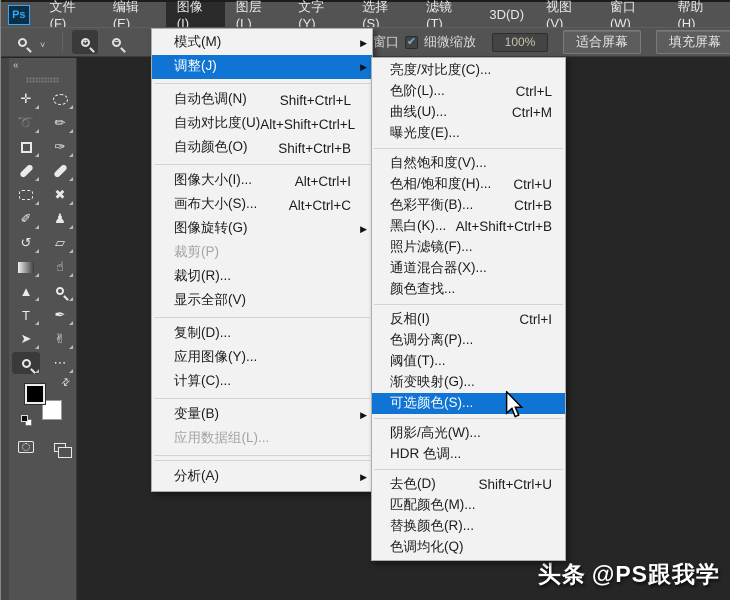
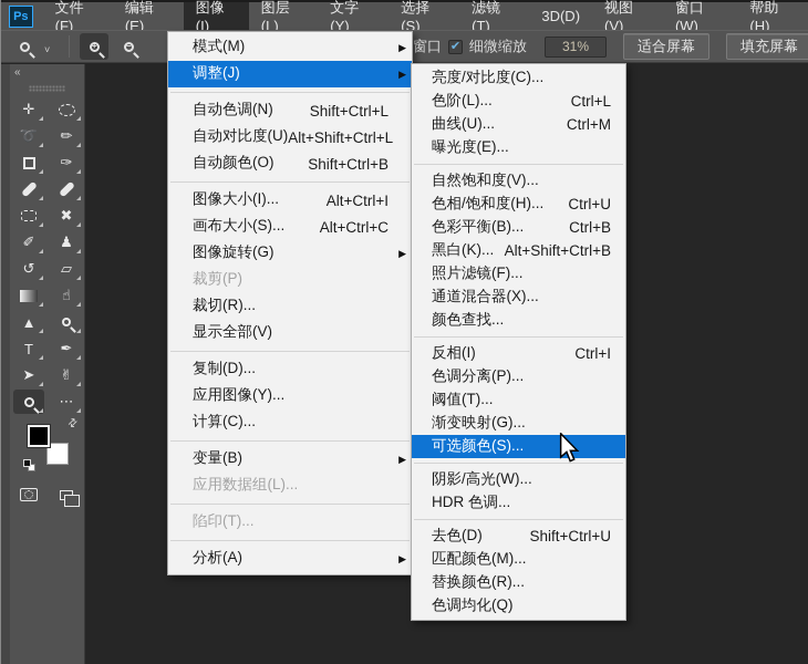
  Ps
  文件(F)
  编辑(E)
  图像(I)
  图层(L)
  文字(Y)
  选择(S)
  滤镜(T)
  3D(D)
  视图(V)
  窗口(W)
  帮助(H)
  ˅
  +
  −
  窗口
  ✔
  细微缩放
- 100%
+ 31%
  适合屏幕
  填充屏幕
  «
  ✛
  ➰
  ✏
  ✑
  ✖
  ✐
  ♟
  ↺
  ▱
  ☝
  ▲
  T
  ✒
  ➤
  ✌
  ⋯
  模式(M)
  ▶
  调整(J)
  ▶
  自动色调(N)
  Shift+Ctrl+L
  自动对比度(U)
  Alt+Shift+Ctrl+L
  自动颜色(O)
  Shift+Ctrl+B
  图像大小(I)...
  Alt+Ctrl+I
  画布大小(S)...
  Alt+Ctrl+C
  图像旋转(G)
  ▶
  裁剪(P)
  裁切(R)...
  显示全部(V)
  复制(D)...
  应用图像(Y)...
  计算(C)...
  变量(B)
  ▶
  应用数据组(L)...
+ 陷印(T)...
  分析(A)
  ▶
  亮度/对比度(C)...
  色阶(L)...
  Ctrl+L
  曲线(U)...
  Ctrl+M
  曝光度(E)...
  自然饱和度(V)...
  色相/饱和度(H)...
  Ctrl+U
  色彩平衡(B)...
  Ctrl+B
  黑白(K)...
  Alt+Shift+Ctrl+B
  照片滤镜(F)...
  通道混合器(X)...
  颜色查找...
  反相(I)
  Ctrl+I
  色调分离(P)...
  阈值(T)...
  渐变映射(G)...
  可选颜色(S)...
  阴影/高光(W)...
  HDR 色调...
  去色(D)
  Shift+Ctrl+U
  匹配颜色(M)...
  替换颜色(R)...
  色调均化(Q)
- 头条 @PS跟我学
